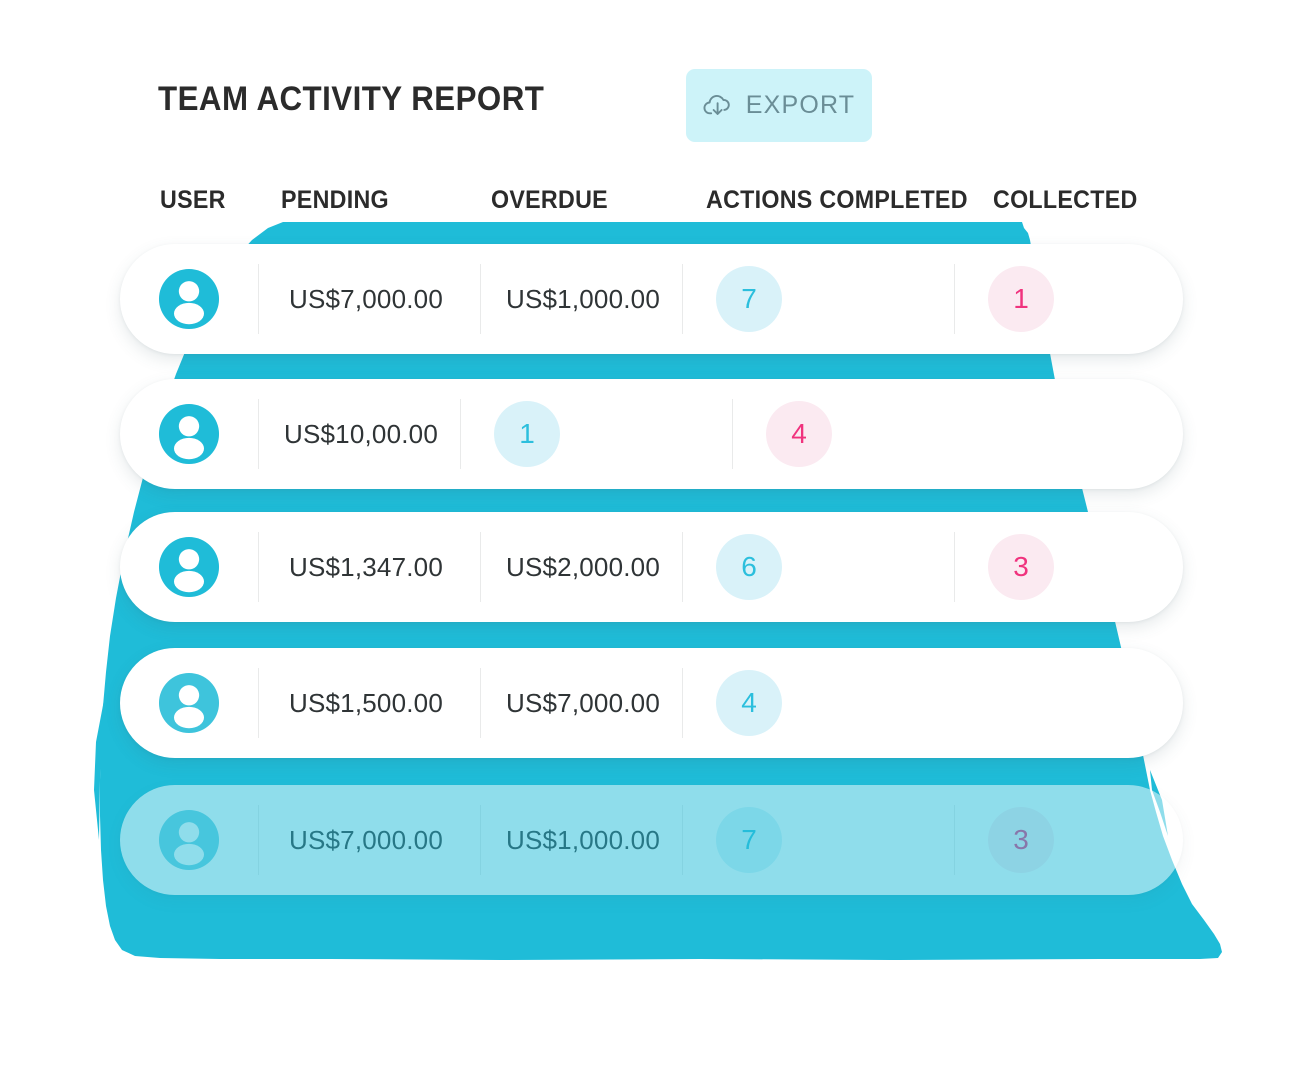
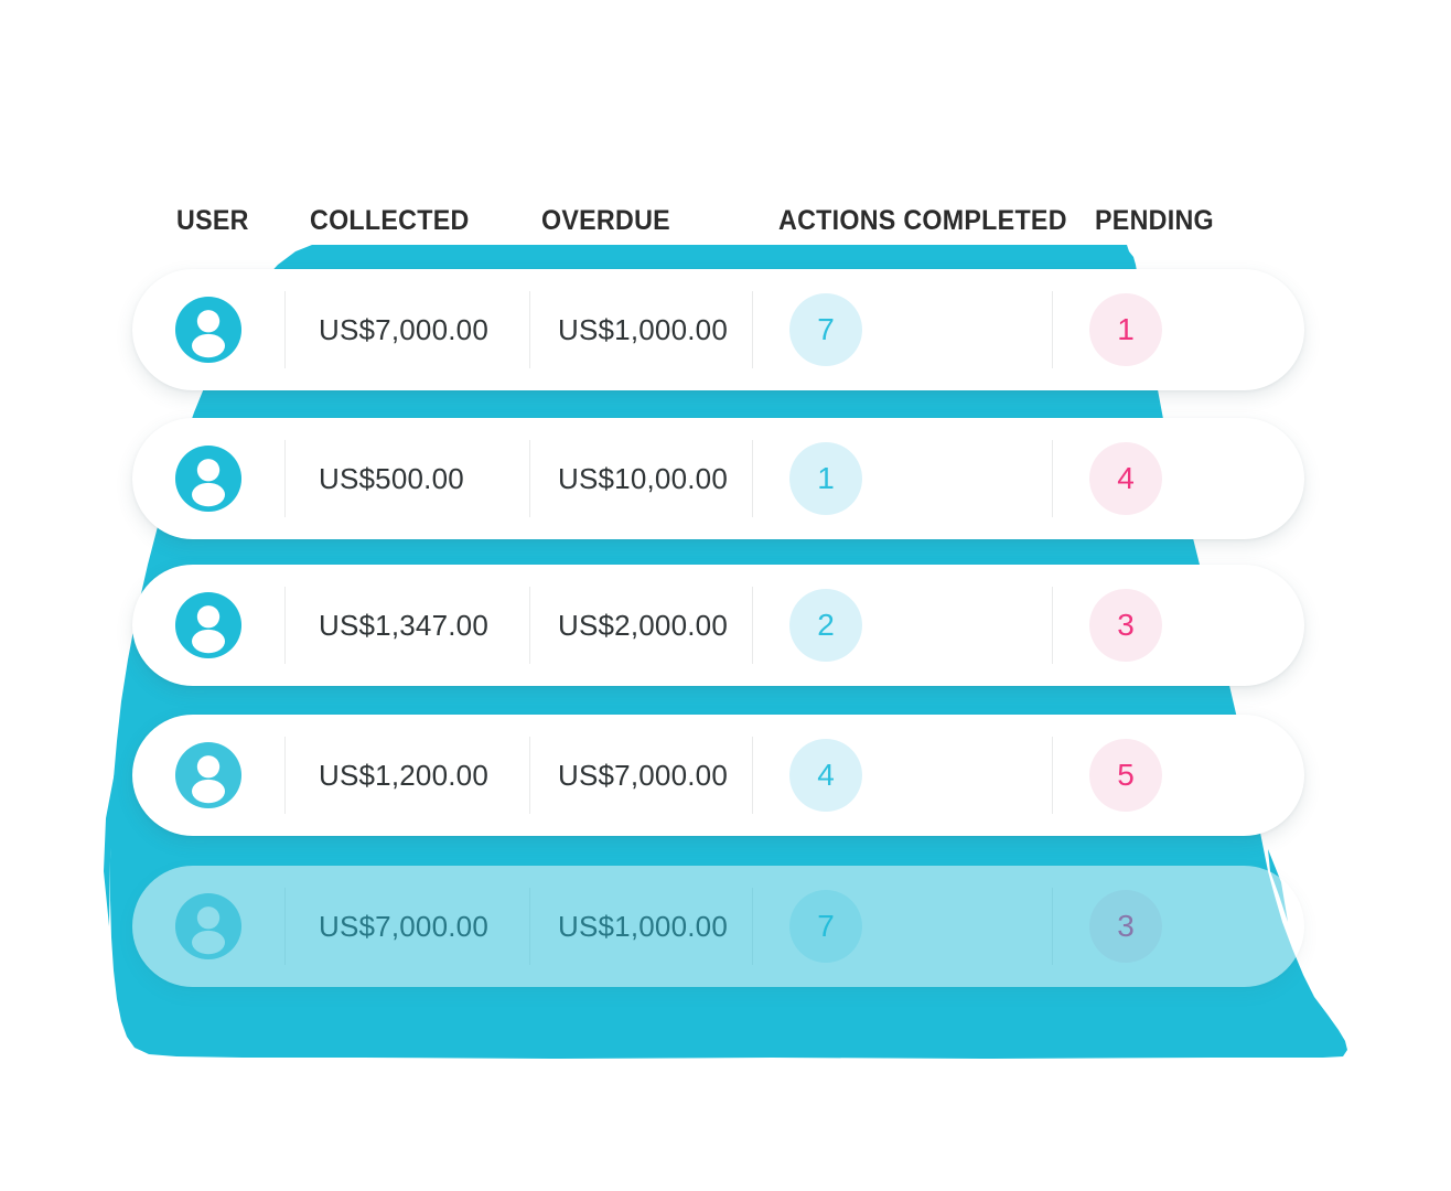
- TEAM ACTIVITY REPORT
- EXPORT
  USER
- PENDING
+ COLLECTED
  OVERDUE
  ACTIONS COMPLETED
- COLLECTED
+ PENDING
  US$7,000.00
  US$1,000.00
  7
  1
+ US$500.00
  US$10,00.00
  1
  4
  US$1,347.00
  US$2,000.00
- 6
+ 2
  3
- US$1,500.00
+ US$1,200.00
  US$7,000.00
  4
+ 5
  US$7,000.00
  US$1,000.00
  7
  3
